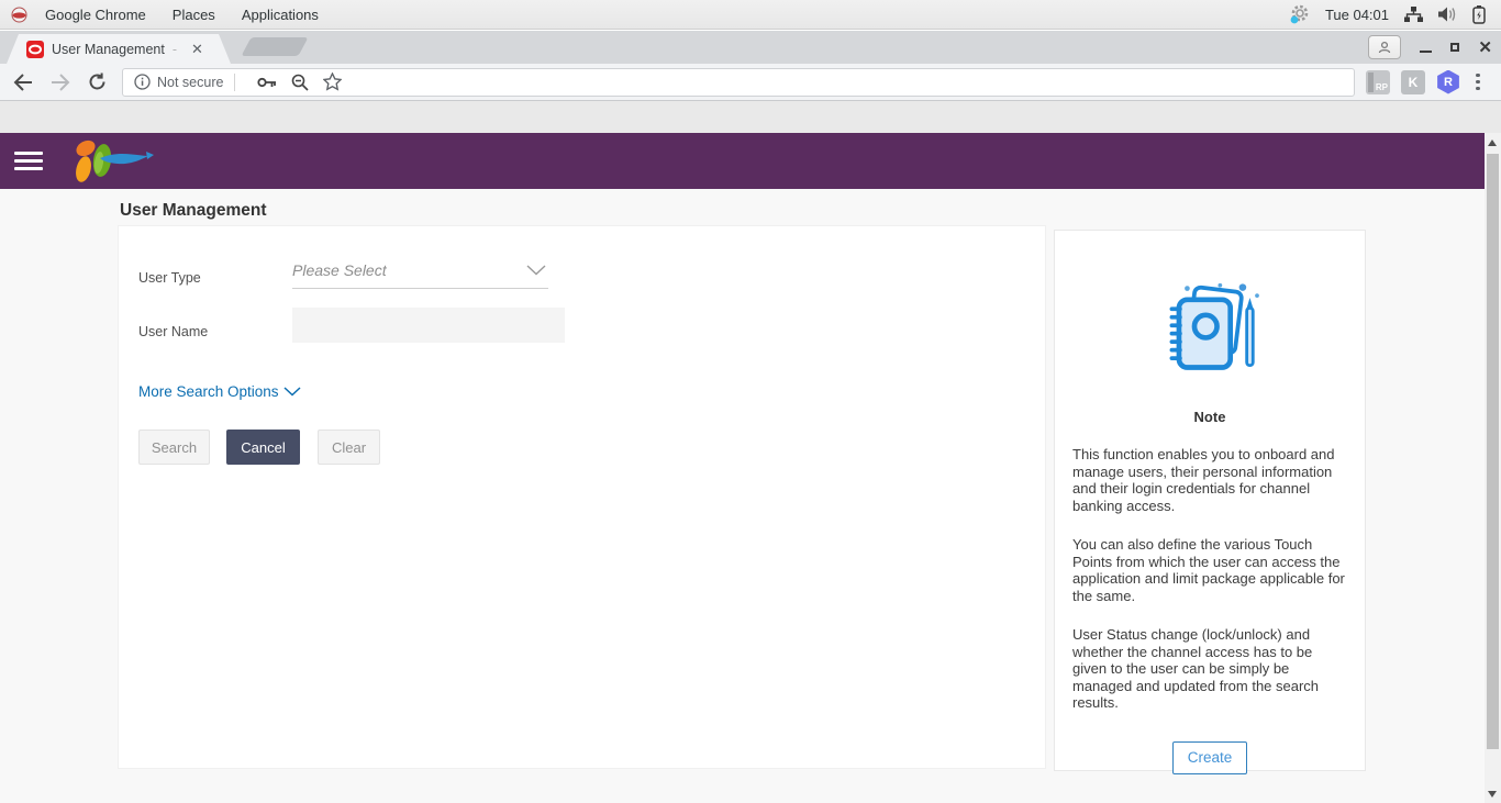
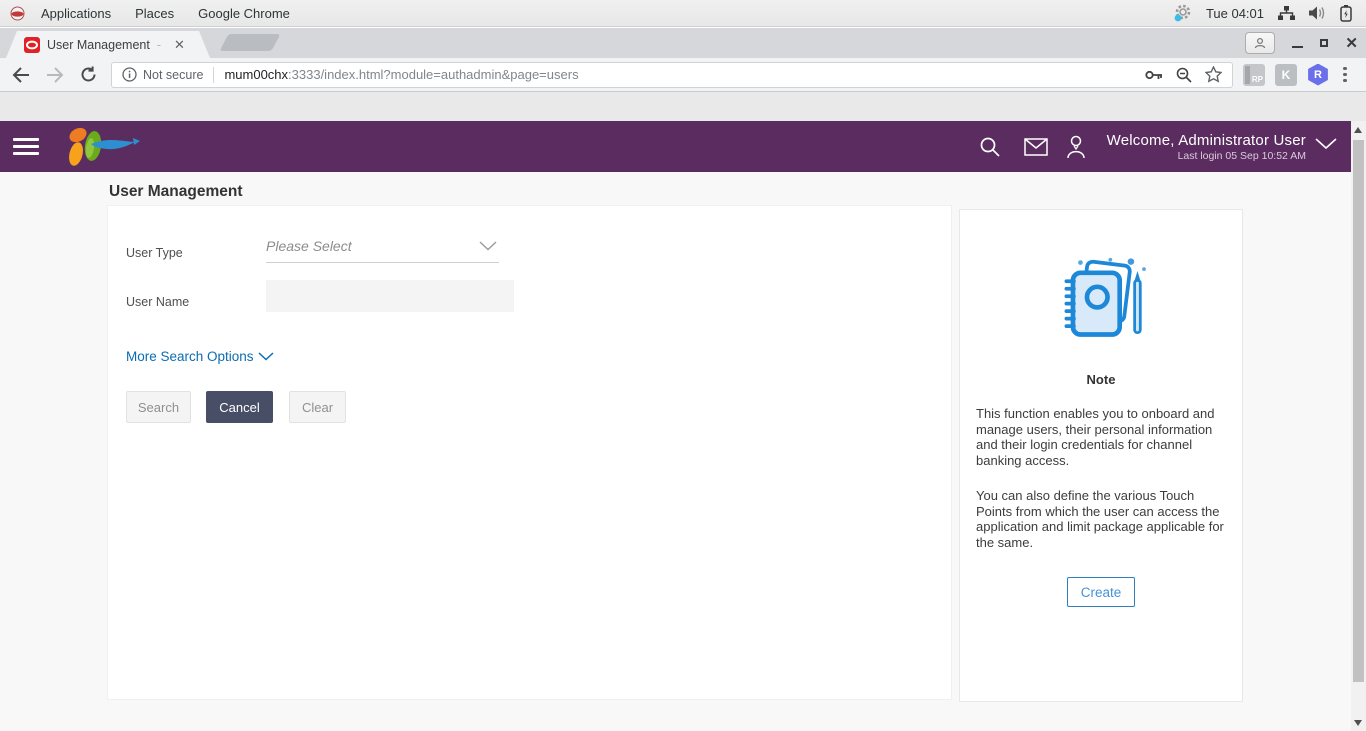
- Google Chrome
+ Applications
  Places
- Applications
+ Google Chrome
  Tue 04:01
  User Management
  -
  ✕
  ✕
  Not secure
+ mum00chx:3333/index.html?module=authadmin&page=users
  RP
  K
  R
+ Welcome, Administrator User
+ Last login 05 Sep 10:52 AM
  User Management
  User Type
  Please Select
  User Name
  More Search Options
  Search
  Cancel
  Clear
  Note
  This function enables you to onboard and manage users, their personal information and their login credentials for channel banking access.
  You can also define the various Touch Points from which the user can access the application and limit package applicable for the same.
- User Status change (lock/unlock) and whether the channel access has to be given to the user can be simply be managed and updated from the search results.
  Create
